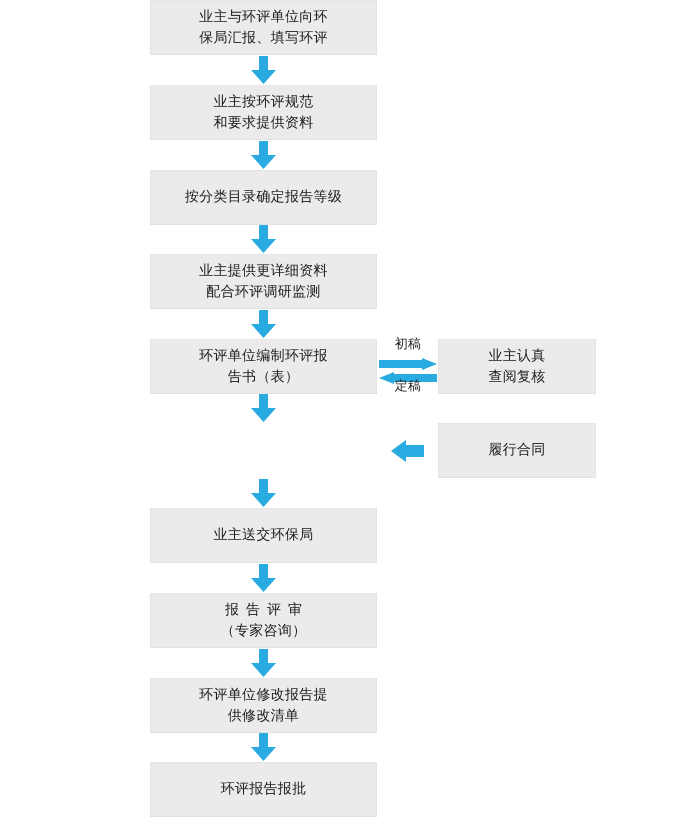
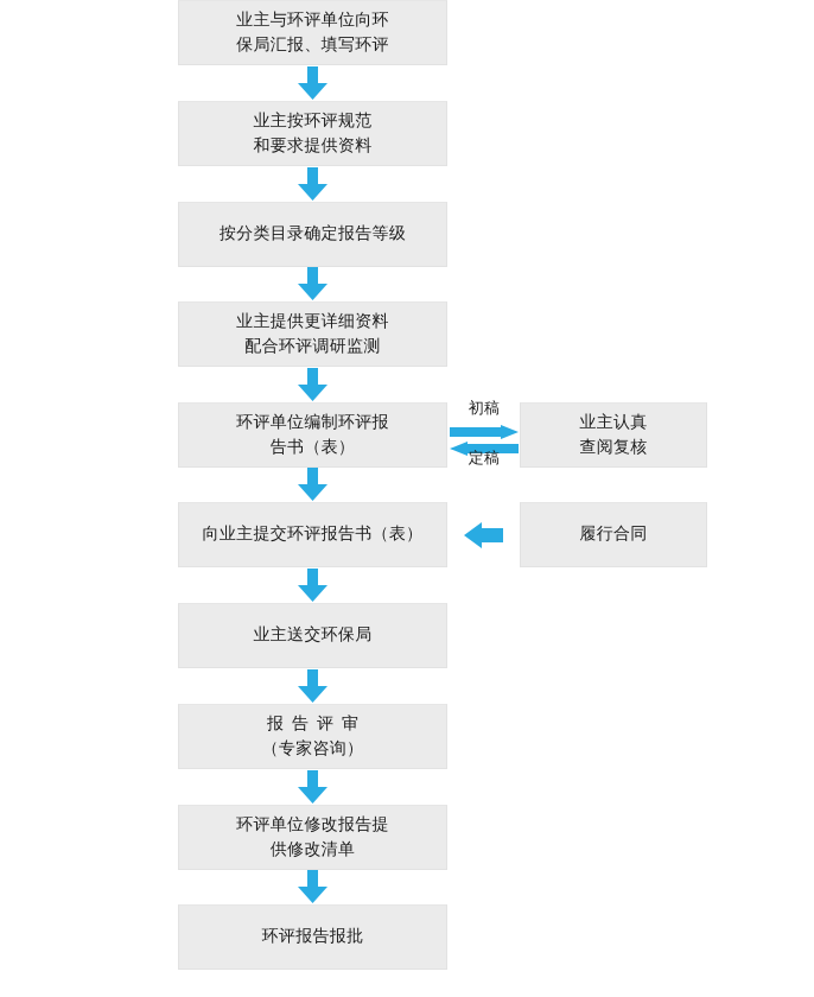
  业主与环评单位向环
  保局汇报、填写环评
  业主按环评规范
  和要求提供资料
  按分类目录确定报告等级
  业主提供更详细资料
  配合环评调研监测
  环评单位编制环评报
  告书（表）
+ 向业主提交环评报告书（表）
  业主送交环保局
  报告评审
  （专家咨询）
  环评单位修改报告提
  供修改清单
  环评报告报批
  业主认真
  查阅复核
  履行合同
  初稿
  定稿
